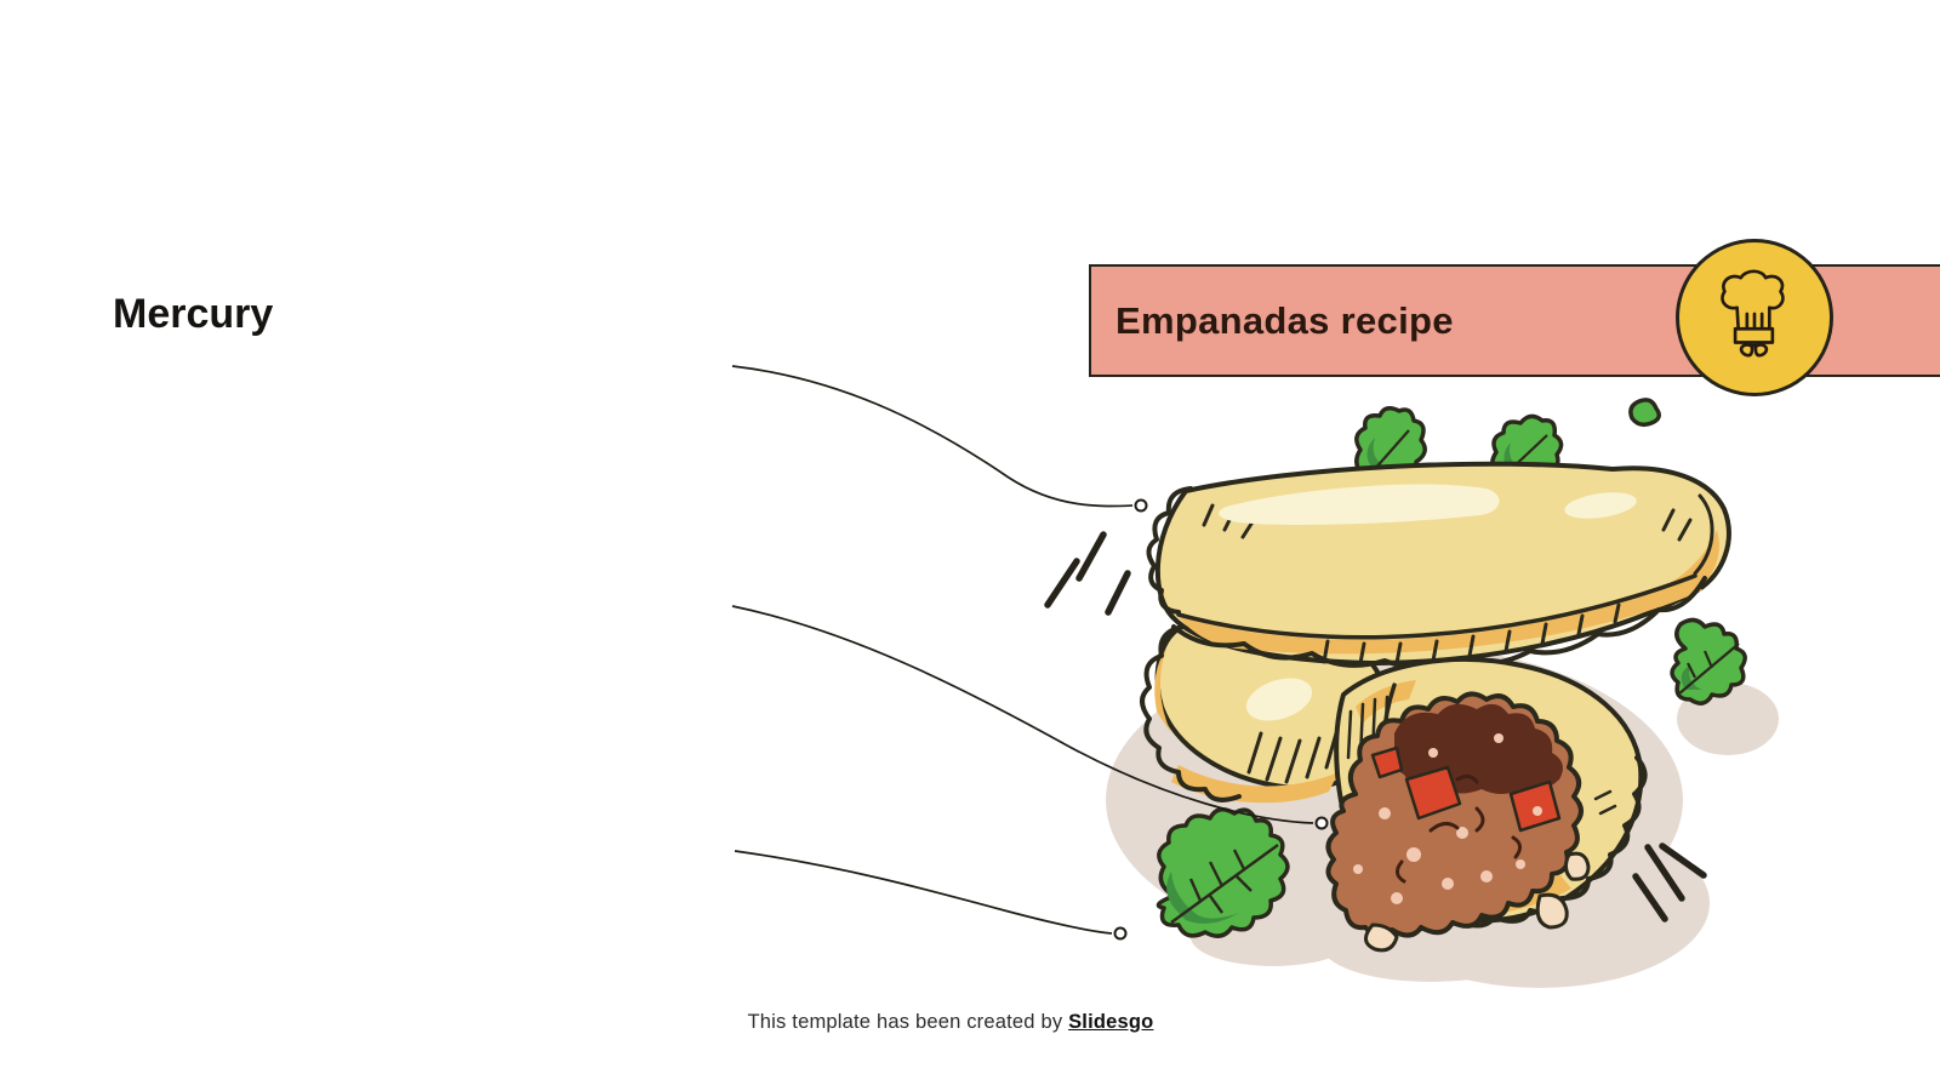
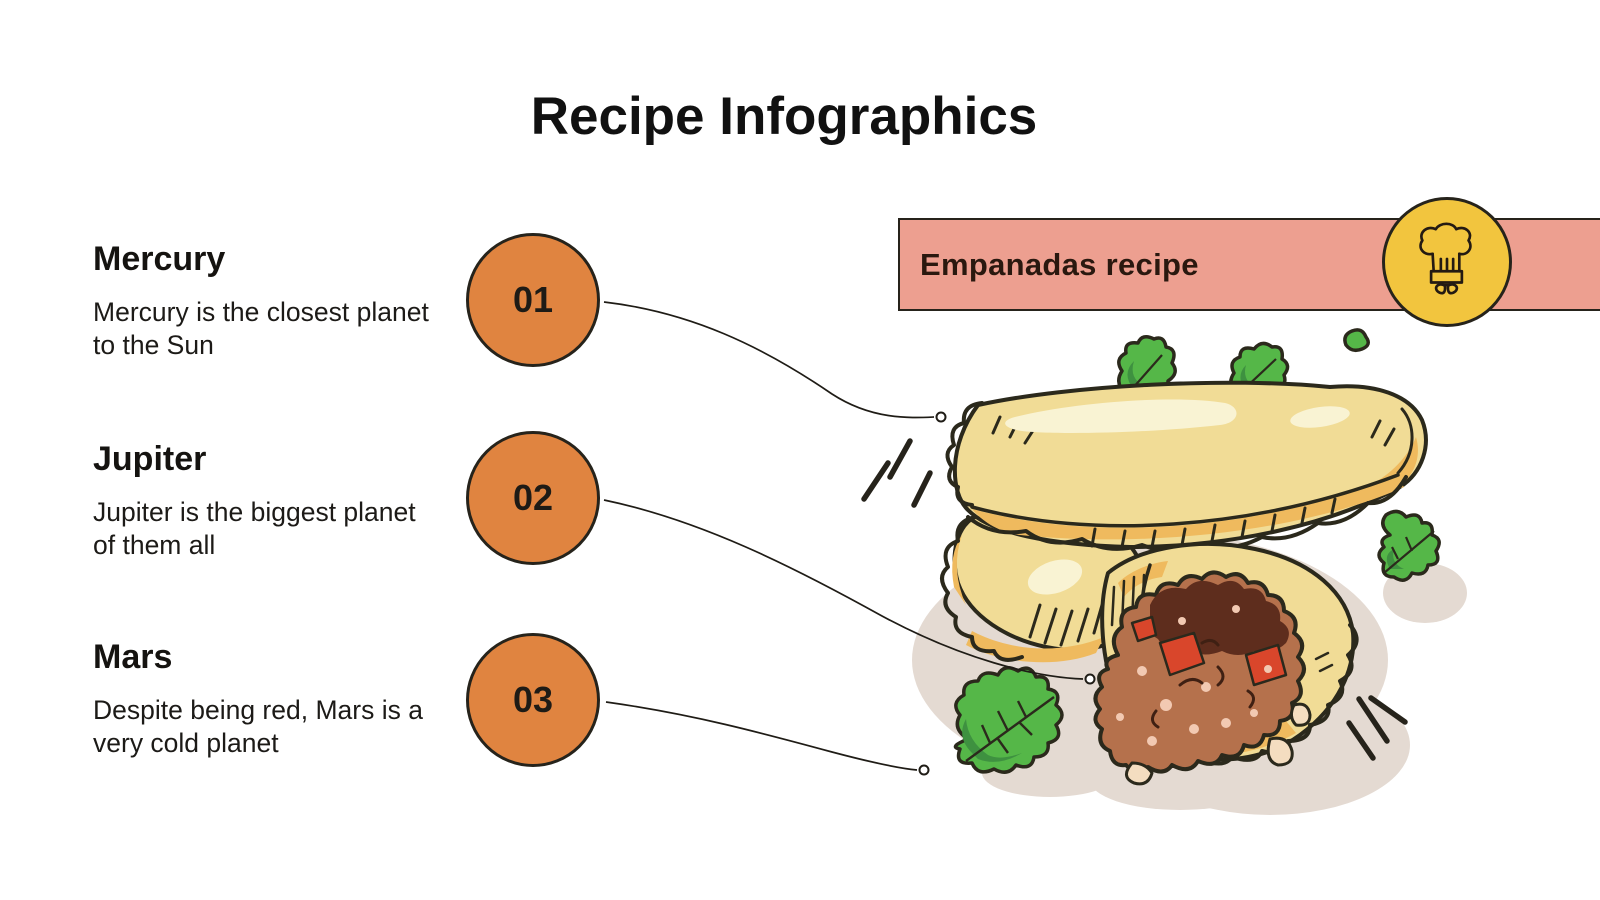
+ Recipe Infographics
  Mercury
+ Mercury is the closest planet to the Sun
+ Jupiter
+ Jupiter is the biggest planet of them all
+ Mars
+ Despite being red, Mars is a very cold planet
+ 01
+ 02
+ 03
  Empanadas recipe
- This template has been created by Slidesgo
